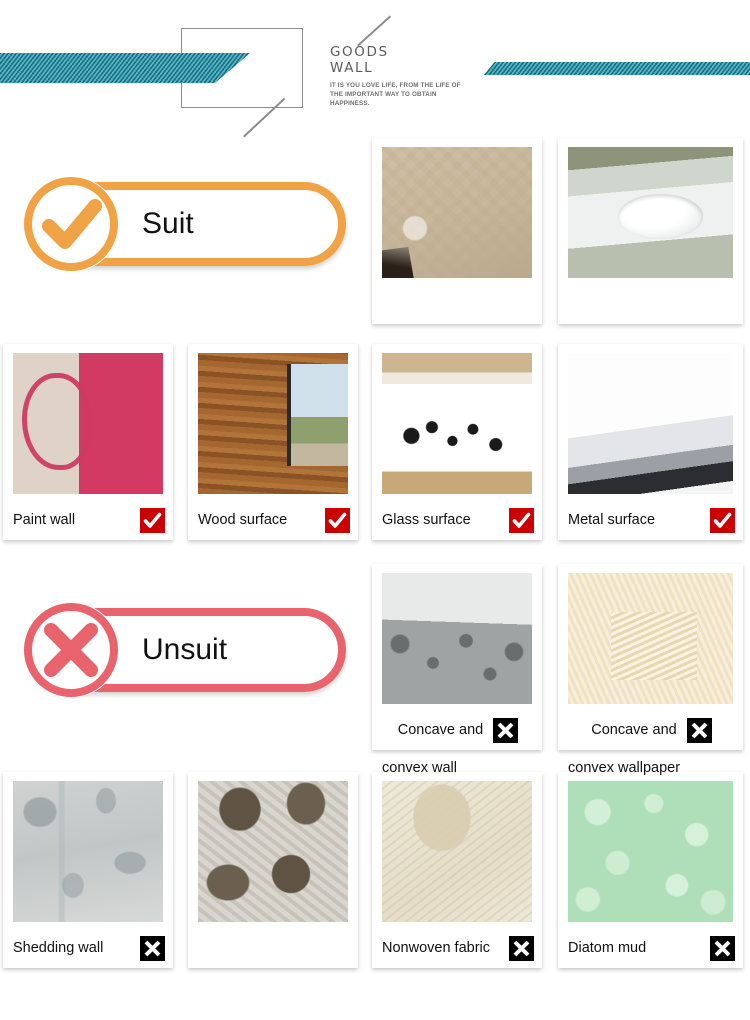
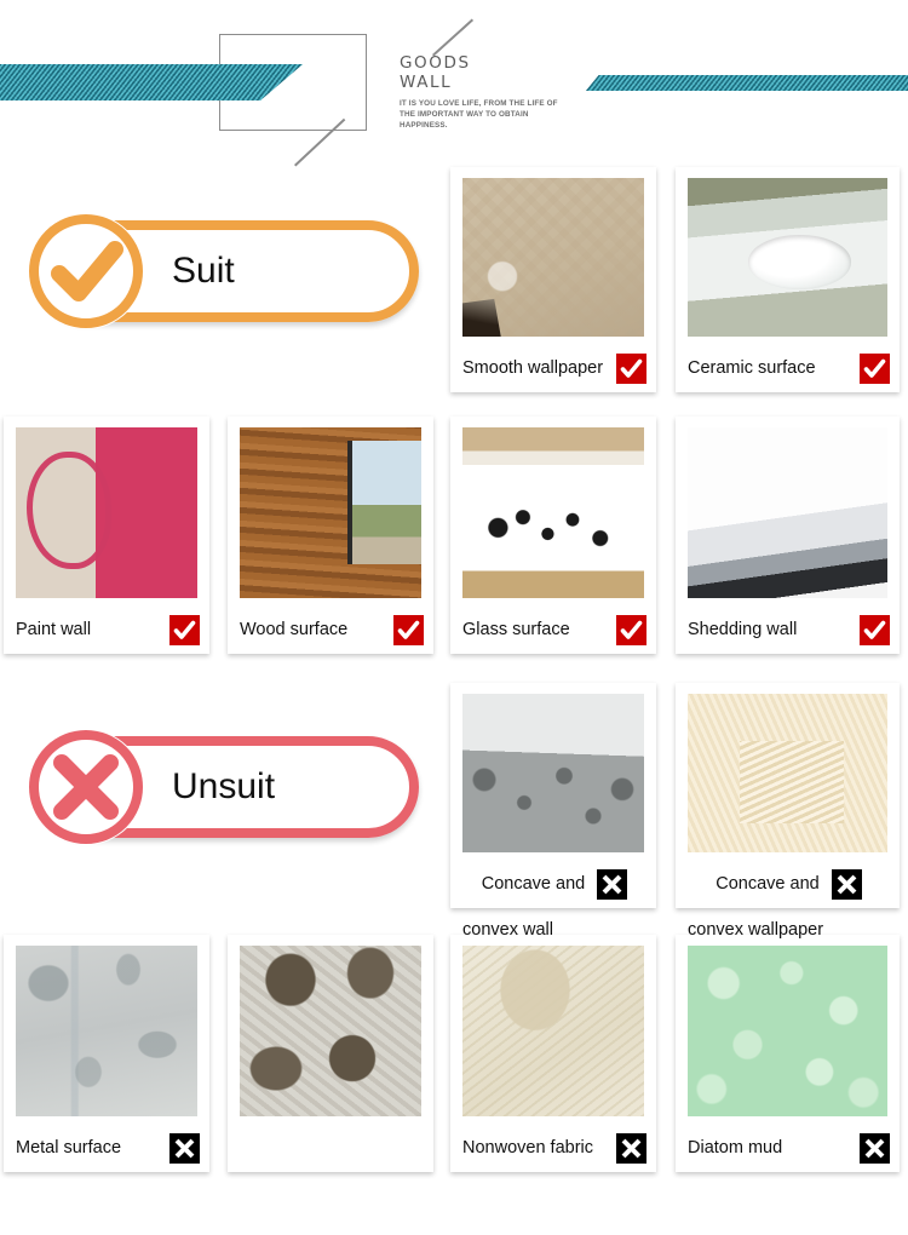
  GOODS
  WALL
  Suit
  Unsuit
+ Smooth wallpaper
+ Ceramic surface
  Paint wall
  Wood surface
  Glass surface
- Metal surface
+ Shedding wall
  Concave and
  convex wall
  Concave and
  convex wallpaper
- Shedding wall
+ Metal surface
  Nonwoven fabric
  Diatom mud
